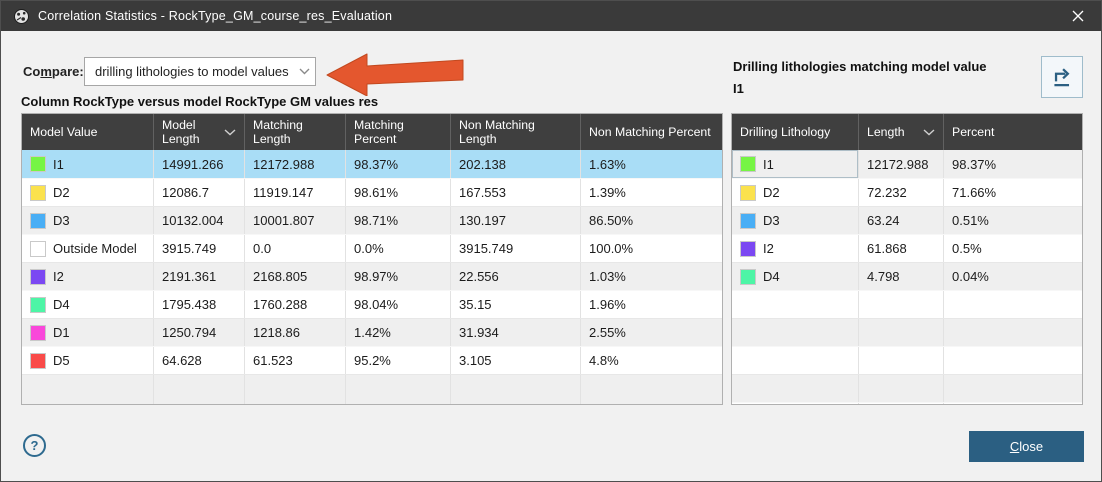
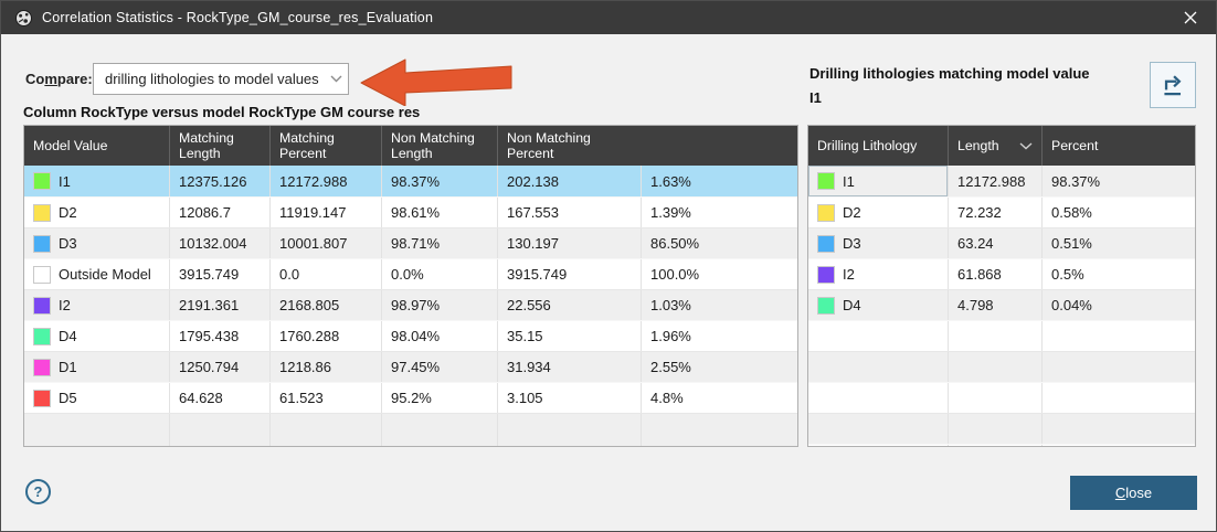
  Correlation Statistics - RockType_GM_course_res_Evaluation
  Compare:
  drilling lithologies to model values
- Column RockType versus model RockType GM values res
+ Column RockType versus model RockType GM course res
  Model Value
- Model Length
  Matching Length
  Matching Percent
  Non Matching Length
  Non Matching Percent
  I1
- 14991.266
+ 12375.126
  12172.988
  98.37%
  202.138
  1.63%
  D2
  12086.7
  11919.147
  98.61%
  167.553
  1.39%
  D3
  10132.004
  10001.807
  98.71%
  130.197
  86.50%
  Outside Model
  3915.749
  0.0
  0.0%
  3915.749
  100.0%
  I2
  2191.361
  2168.805
  98.97%
  22.556
  1.03%
  D4
  1795.438
  1760.288
  98.04%
  35.15
  1.96%
  D1
  1250.794
  1218.86
- 1.42%
+ 97.45%
  31.934
  2.55%
  D5
  64.628
  61.523
  95.2%
  3.105
  4.8%
  Drilling lithologies matching model value
  I1
  Drilling Lithology
  Length
  Percent
  I1
  12172.988
  98.37%
  D2
  72.232
- 71.66%
+ 0.58%
  D3
  63.24
  0.51%
  I2
  61.868
  0.5%
  D4
  4.798
  0.04%
  ?
  Close
